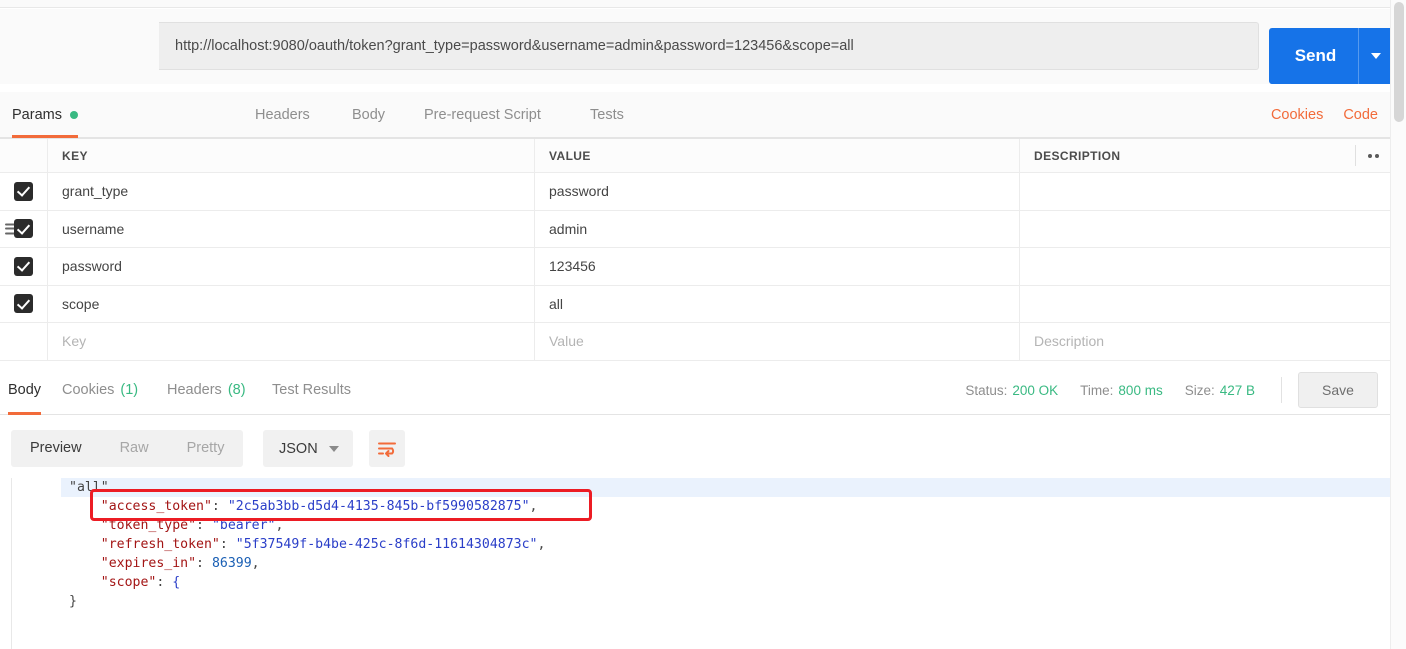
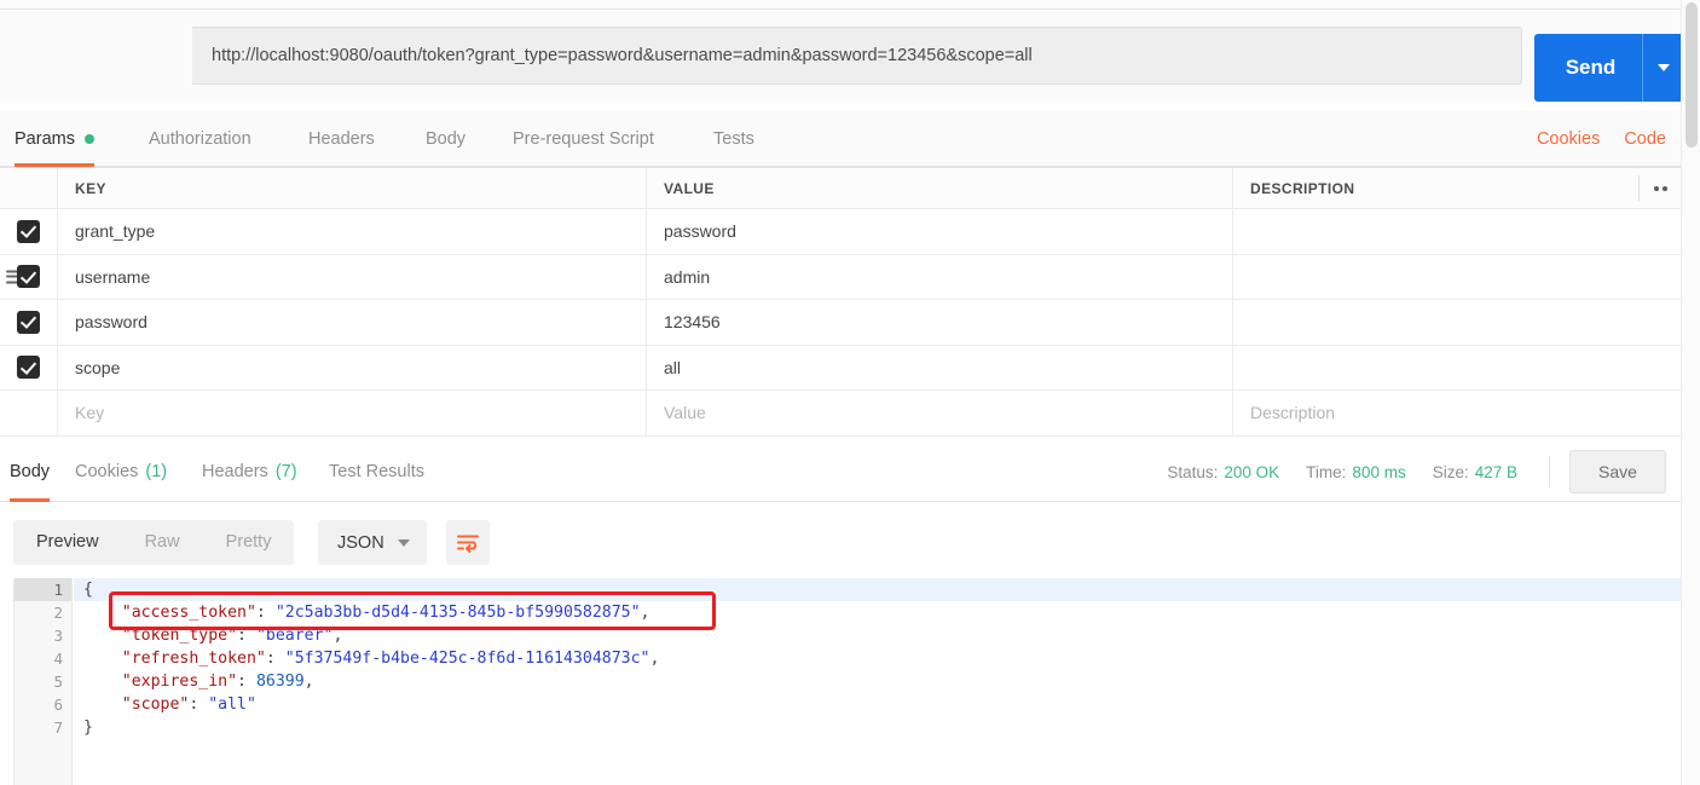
  http://localhost:9080/oauth/token?grant_type=password&username=admin&password=123456&scope=all
  Send
  Params
+ Authorization
  Headers
  Body
  Pre-request Script
  Tests
  Cookies
  Code
  KEY
  VALUE
  DESCRIPTION
  grant_type
  password
  username
  admin
  password
  123456
  scope
  all
  Key
  Value
  Description
  Body
  Cookies
  (1)
  Headers
- (8)
+ (7)
  Test Results
  Status:
  200 OK
  Time:
  800 ms
  Size:
  427 B
  Save
  Preview
  Raw
  Pretty
  JSON
+ 1
+ 2
+ 3
+ 4
+ 5
+ 6
+ 7
- "all"
+ {
  "access_token": "2c5ab3bb-d5d4-4135-845b-bf5990582875",
  "token_type": "bearer",
  "refresh_token": "5f37549f-b4be-425c-8f6d-11614304873c",
  "expires_in": 86399,
- "scope": {
+ "scope": "all"
  }
